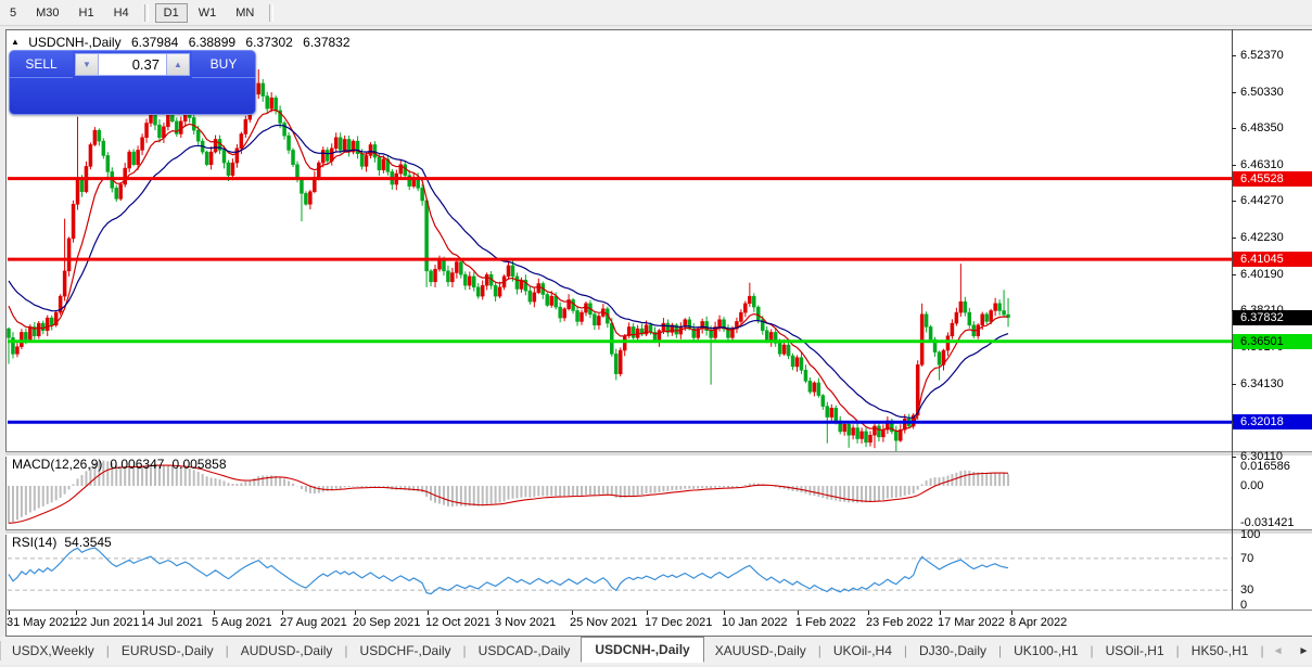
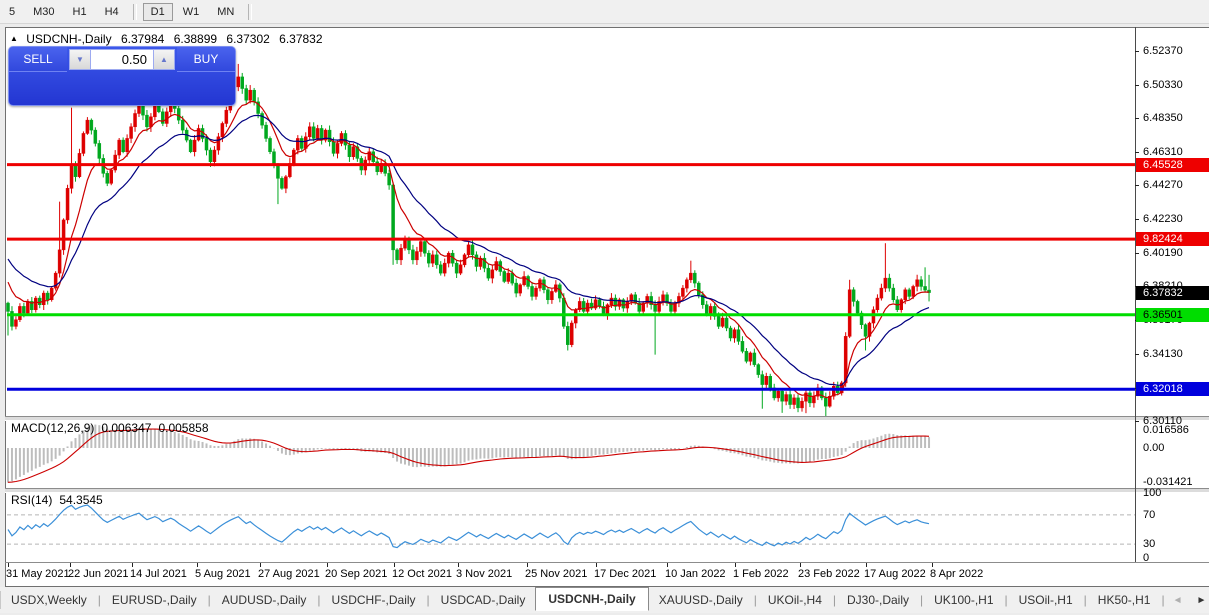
  5
  M30
  H1
  H4
  D1
  W1
  MN
  ▲ USDCNH-,Daily 6.37984 6.38899 6.37302 6.37832
  SELL
  ▼
- 0.37
+ 0.50
  ▲
  BUY
  MACD(12,26,9) 0.006347 0.005858
  RSI(14) 54.3545
  6.52370
  6.50330
  6.48350
  6.46310
  6.44270
  6.42230
  6.40190
  6.34130
  6.30110
  0.016586
  0.00
  -0.031421
  100
  70
  30
  0
  6.45528
- 6.41045
+ 9.82424
  6.37832
  6.36501
  6.32018
  31 May 2021
  22 Jun 2021
  14 Jul 2021
  5 Aug 2021
  27 Aug 2021
  20 Sep 2021
  12 Oct 2021
  3 Nov 2021
  25 Nov 2021
  17 Dec 2021
  10 Jan 2022
  1 Feb 2022
  23 Feb 2022
- 17 Mar 2022
+ 17 Aug 2022
  8 Apr 2022
  USDX,Weekly
  |
  EURUSD-,Daily
  |
  AUDUSD-,Daily
  |
  USDCHF-,Daily
  |
  USDCAD-,Daily
  USDCNH-,Daily
  XAUUSD-,Daily
  |
  UKOil-,H4
  |
  DJ30-,Daily
  |
  UK100-,H1
  |
  USOil-,H1
  |
  HK50-,H1
  |
  ◄
  ►
